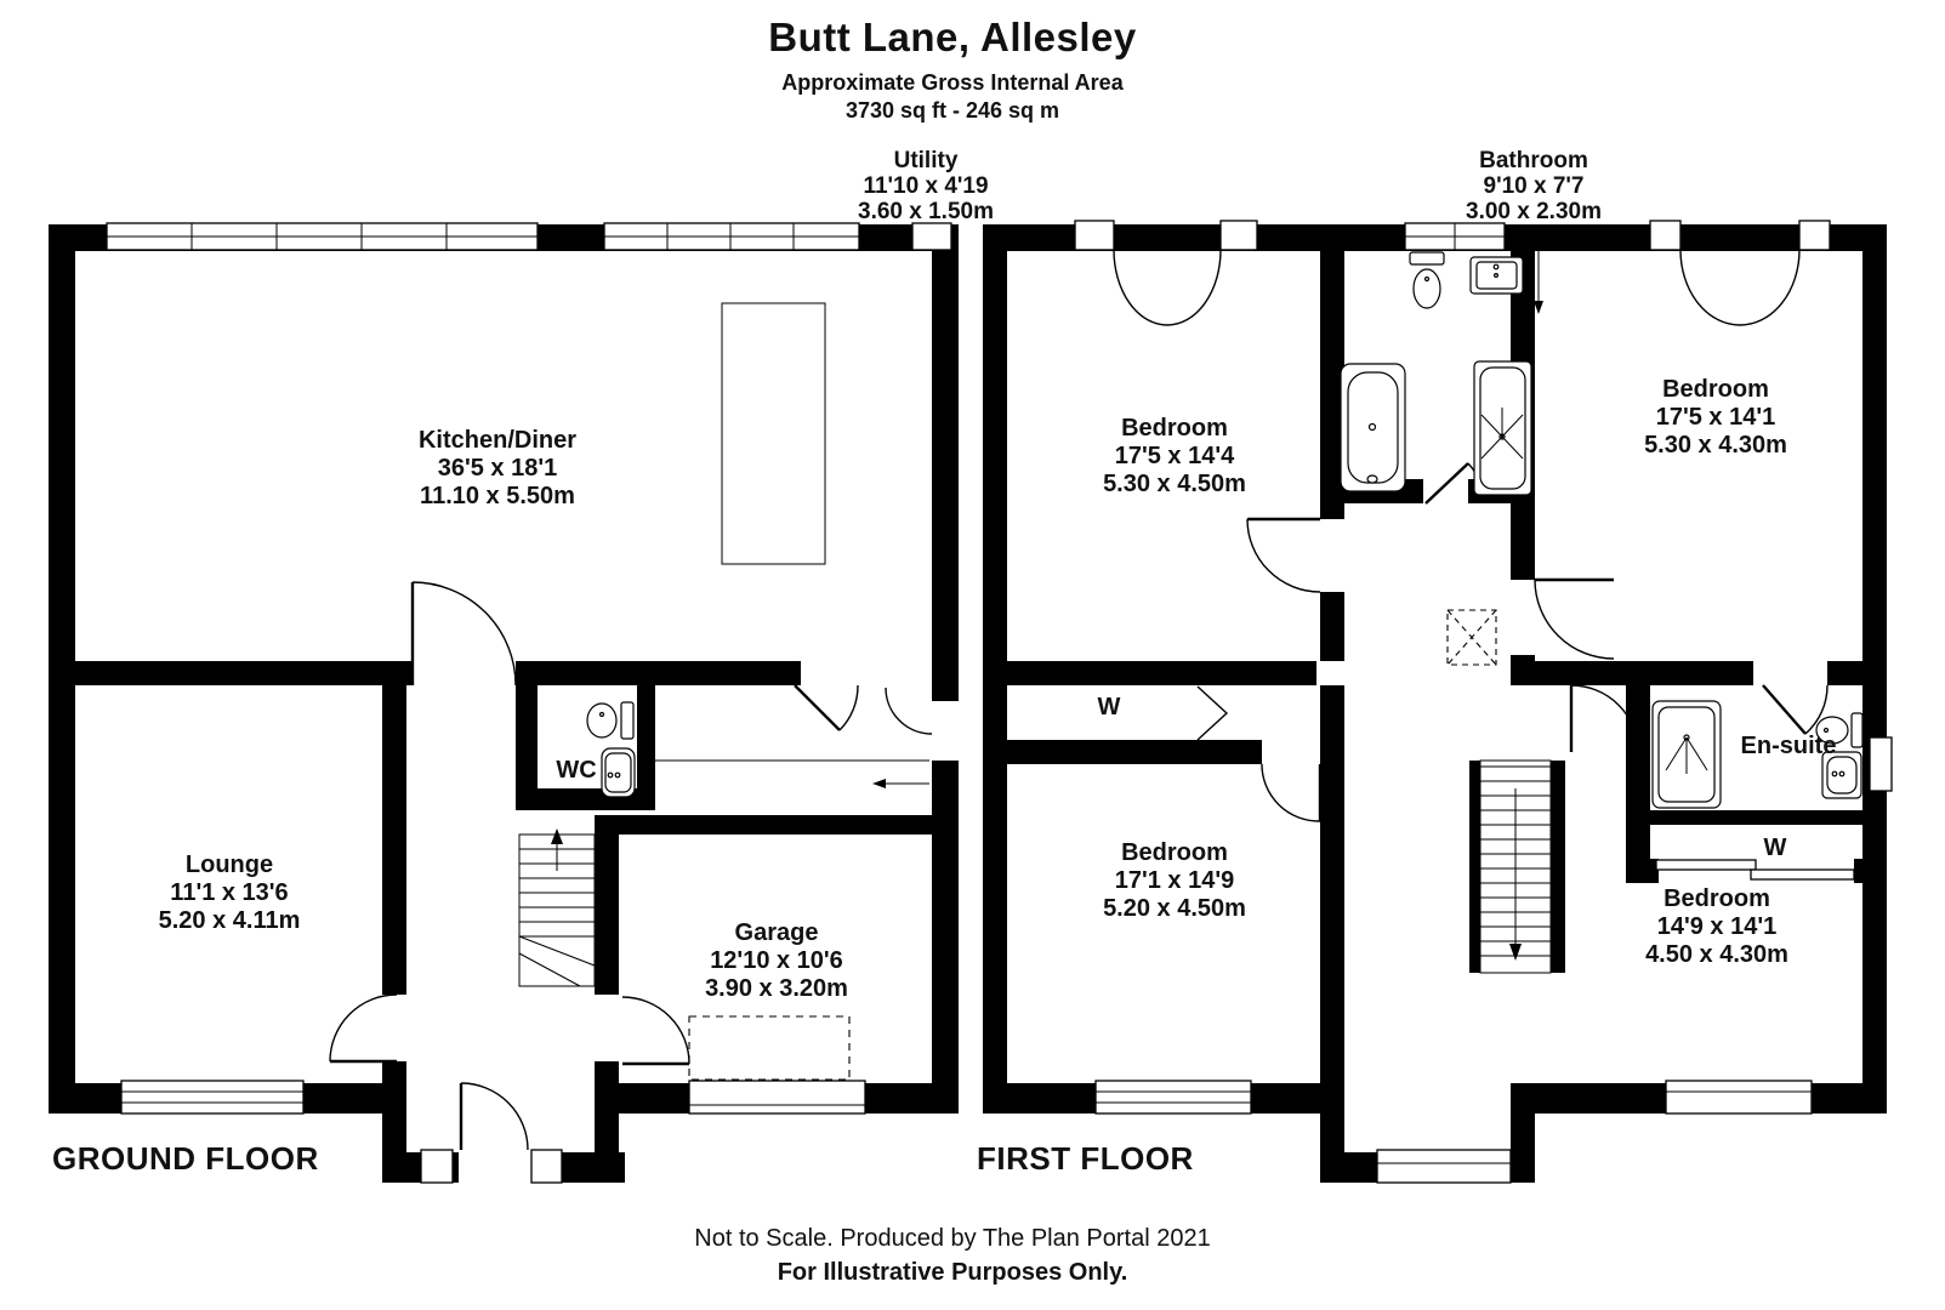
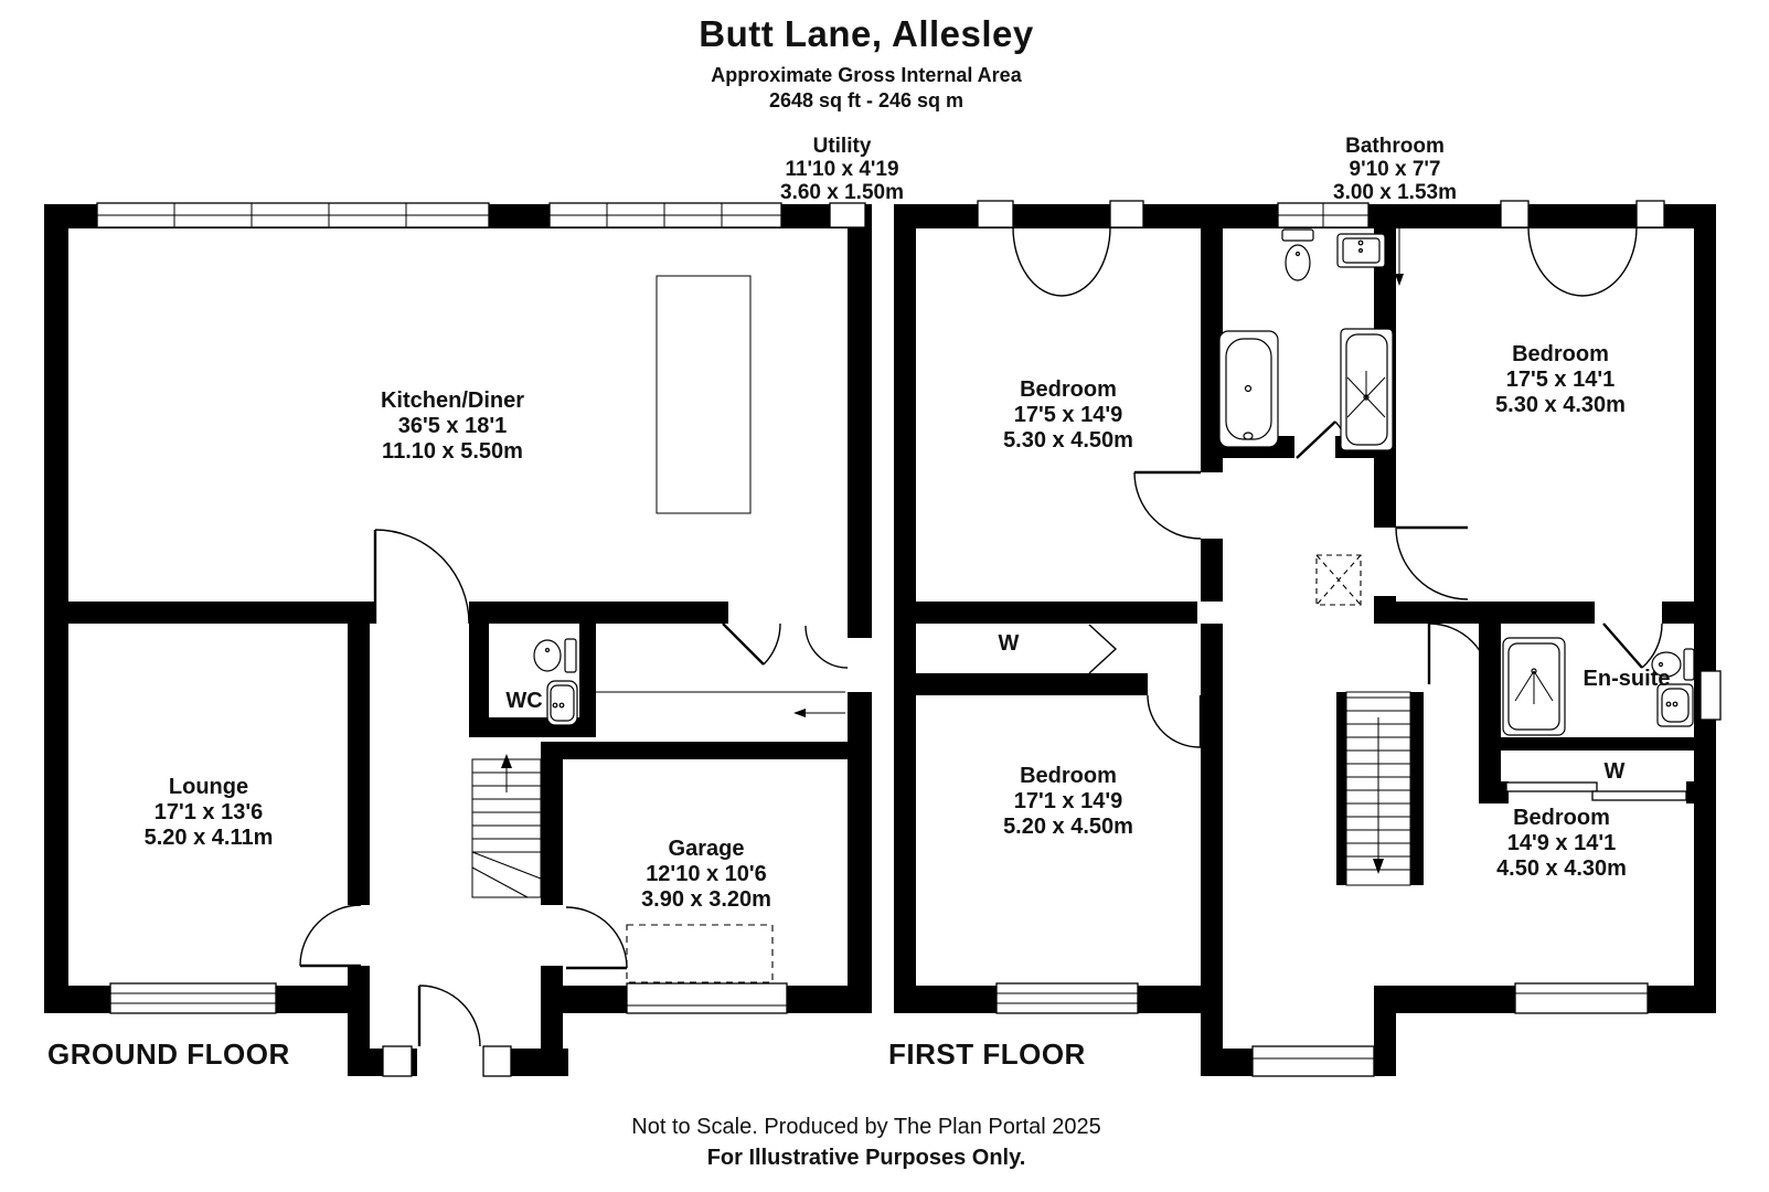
  Butt Lane, Allesley
  Approximate Gross Internal Area
- 3730 sq ft - 246 sq m
+ 2648 sq ft - 246 sq m
  Utility
  11'10 x 4'19
  3.60 x 1.50m
  Bathroom
  9'10 x 7'7
- 3.00 x 2.30m
+ 3.00 x 1.53m
  Kitchen/Diner
  36'5 x 18'1
  11.10 x 5.50m
  Lounge
- 11'1 x 13'6
+ 17'1 x 13'6
  5.20 x 4.11m
  Garage
  12'10 x 10'6
  3.90 x 3.20m
  WC
  Bedroom
- 17'5 x 14'4
+ 17'5 x 14'9
  5.30 x 4.50m
  Bedroom
  17'5 x 14'1
  5.30 x 4.30m
  Bedroom
  17'1 x 14'9
  5.20 x 4.50m
  Bedroom
  14'9 x 14'1
  4.50 x 4.30m
  En-suite
  W
  W
  GROUND FLOOR
  FIRST FLOOR
- Not to Scale. Produced by The Plan Portal 2021
+ Not to Scale. Produced by The Plan Portal 2025
  For Illustrative Purposes Only.
